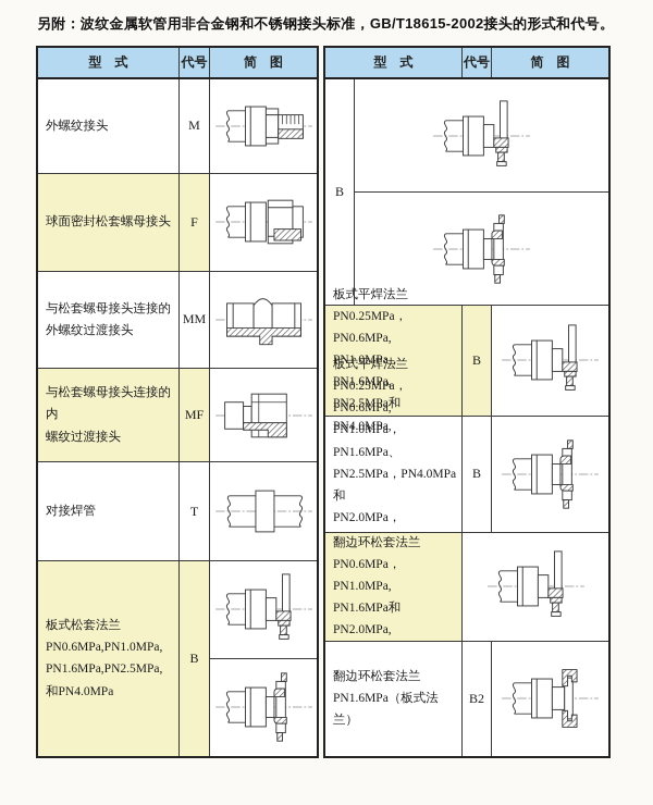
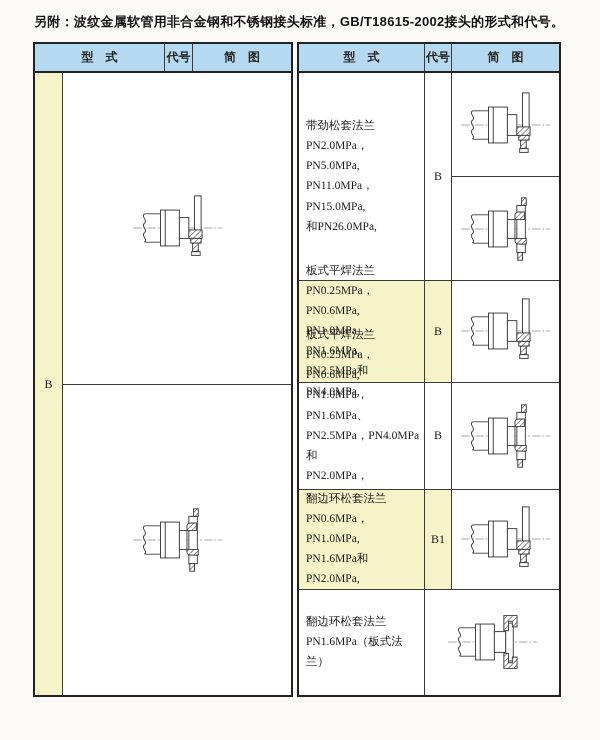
  另附：波纹金属软管用非合金钢和不锈钢接头标准，GB/T18615-2002接头的形式和代号。
  型 式
  代号
  简 图
- 外螺纹接头
- M
- 球面密封松套螺母接头
- F
- 与松套螺母接头连接的
- 外螺纹过渡接头
- MM
- 与松套螺母接头连接的内
- 螺纹过渡接头
- MF
- 对接焊管
- T
- 板式松套法兰
- PN0.6MPa,PN1.0MPa,
- PN1.6MPa,PN2.5MPa,
- 和PN4.0MPa
  B
  型 式
  代号
  简 图
+ 带劲松套法兰
+ PN2.0MPa，PN5.0MPa,
+ PN11.0MPa，PN15.0MPa,
+ 和PN26.0MPa,
  B
  板式平焊法兰
  PN0.25MPa，PN0.6MPa,
  PN1.0MPa，PN1.6MPa,
  B
  板式平焊法兰
  PN0.25MPa，PN0.6MPa,
  PN1.0MPa，PN1.6MPa、
  PN2.5MPa，PN4.0MPa和
  B
  翻边环松套法兰
  PN0.6MPa，PN1.0MPa,
  PN1.6MPa和PN2.0MPa,
+ B1
  翻边环松套法兰
  PN1.6MPa（板式法兰）
- B2
